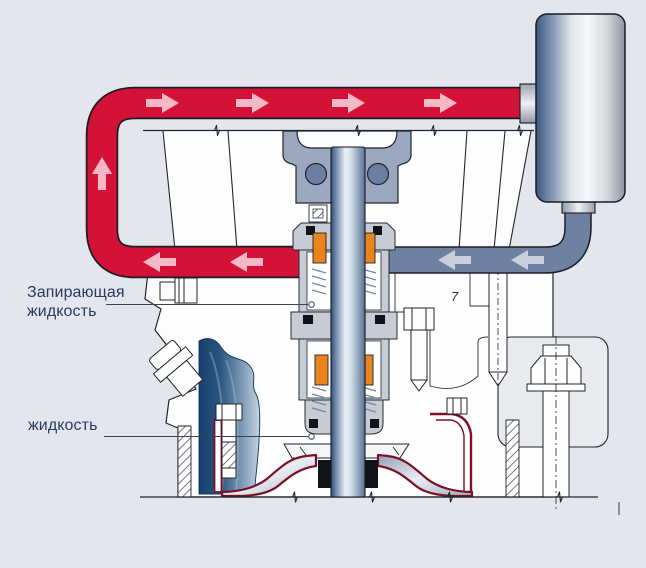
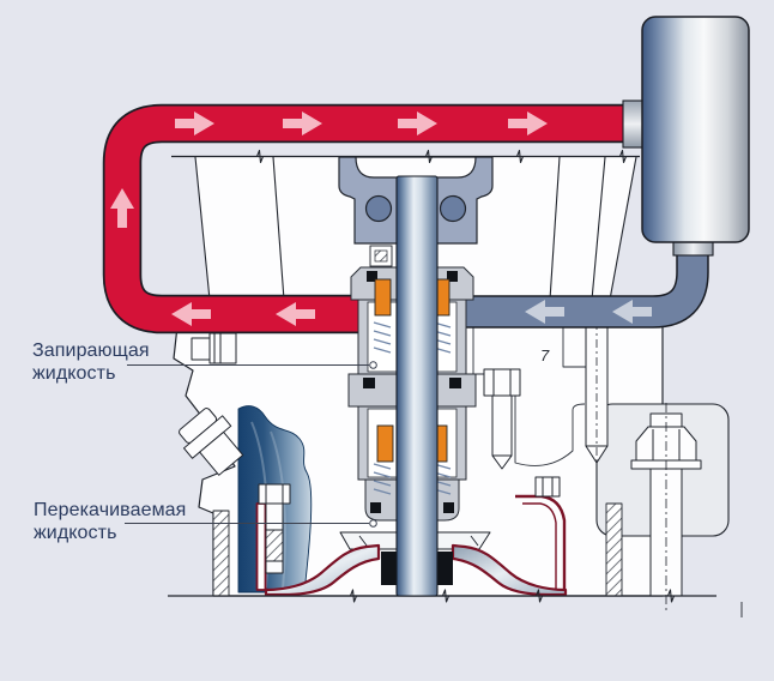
  7
  Запирающая
  жидкость
+ Перекачиваемая
  жидкость
